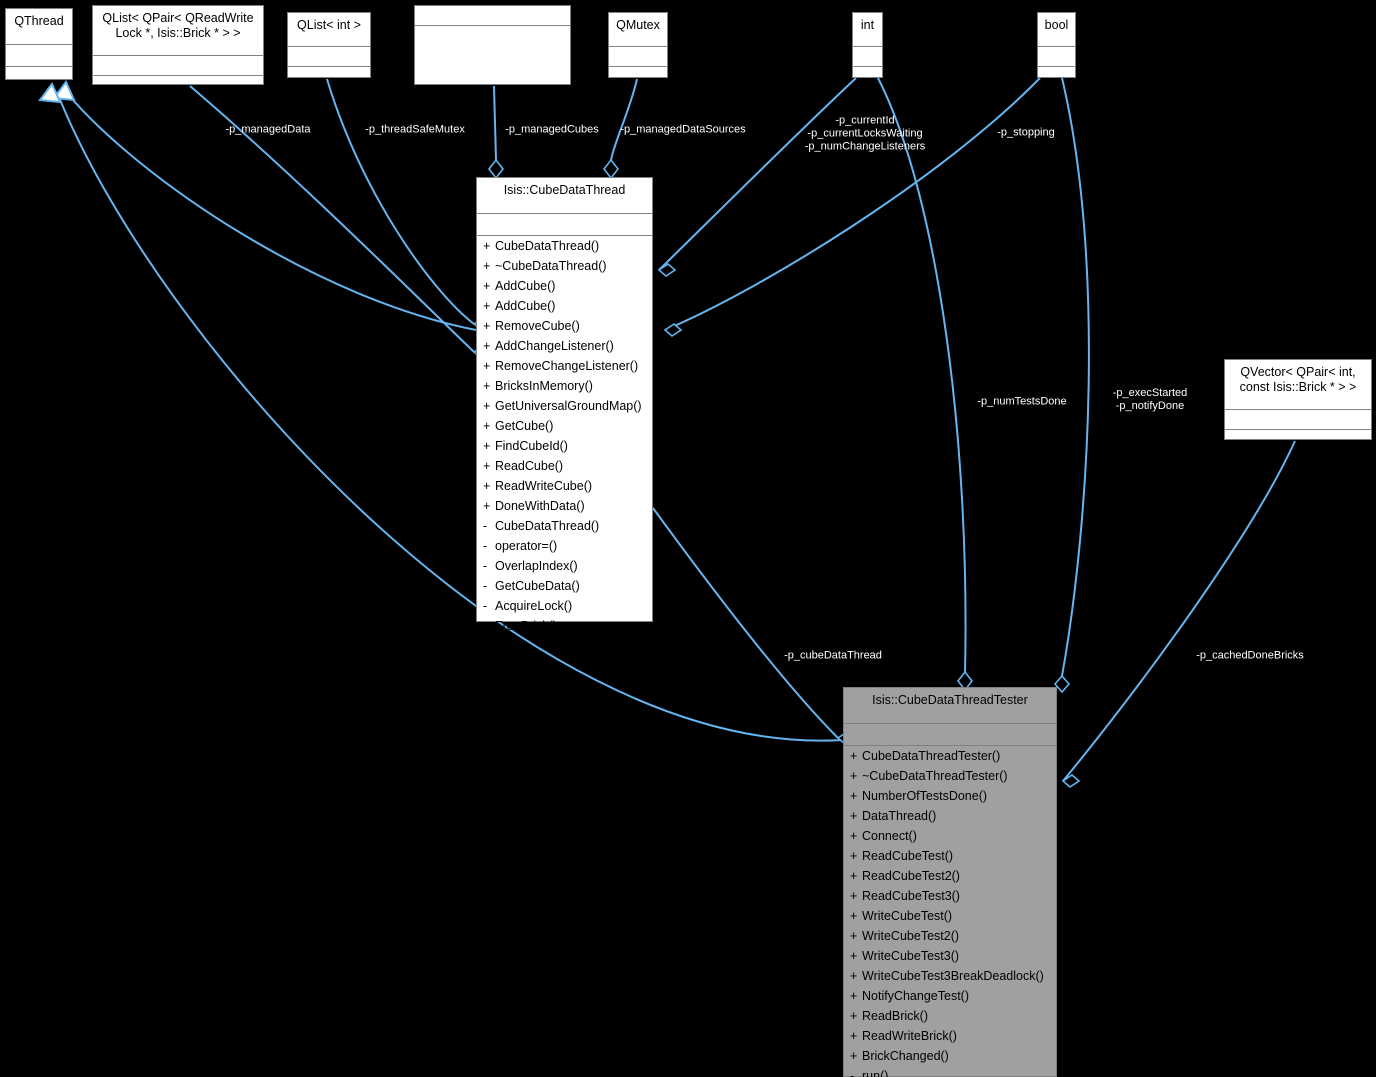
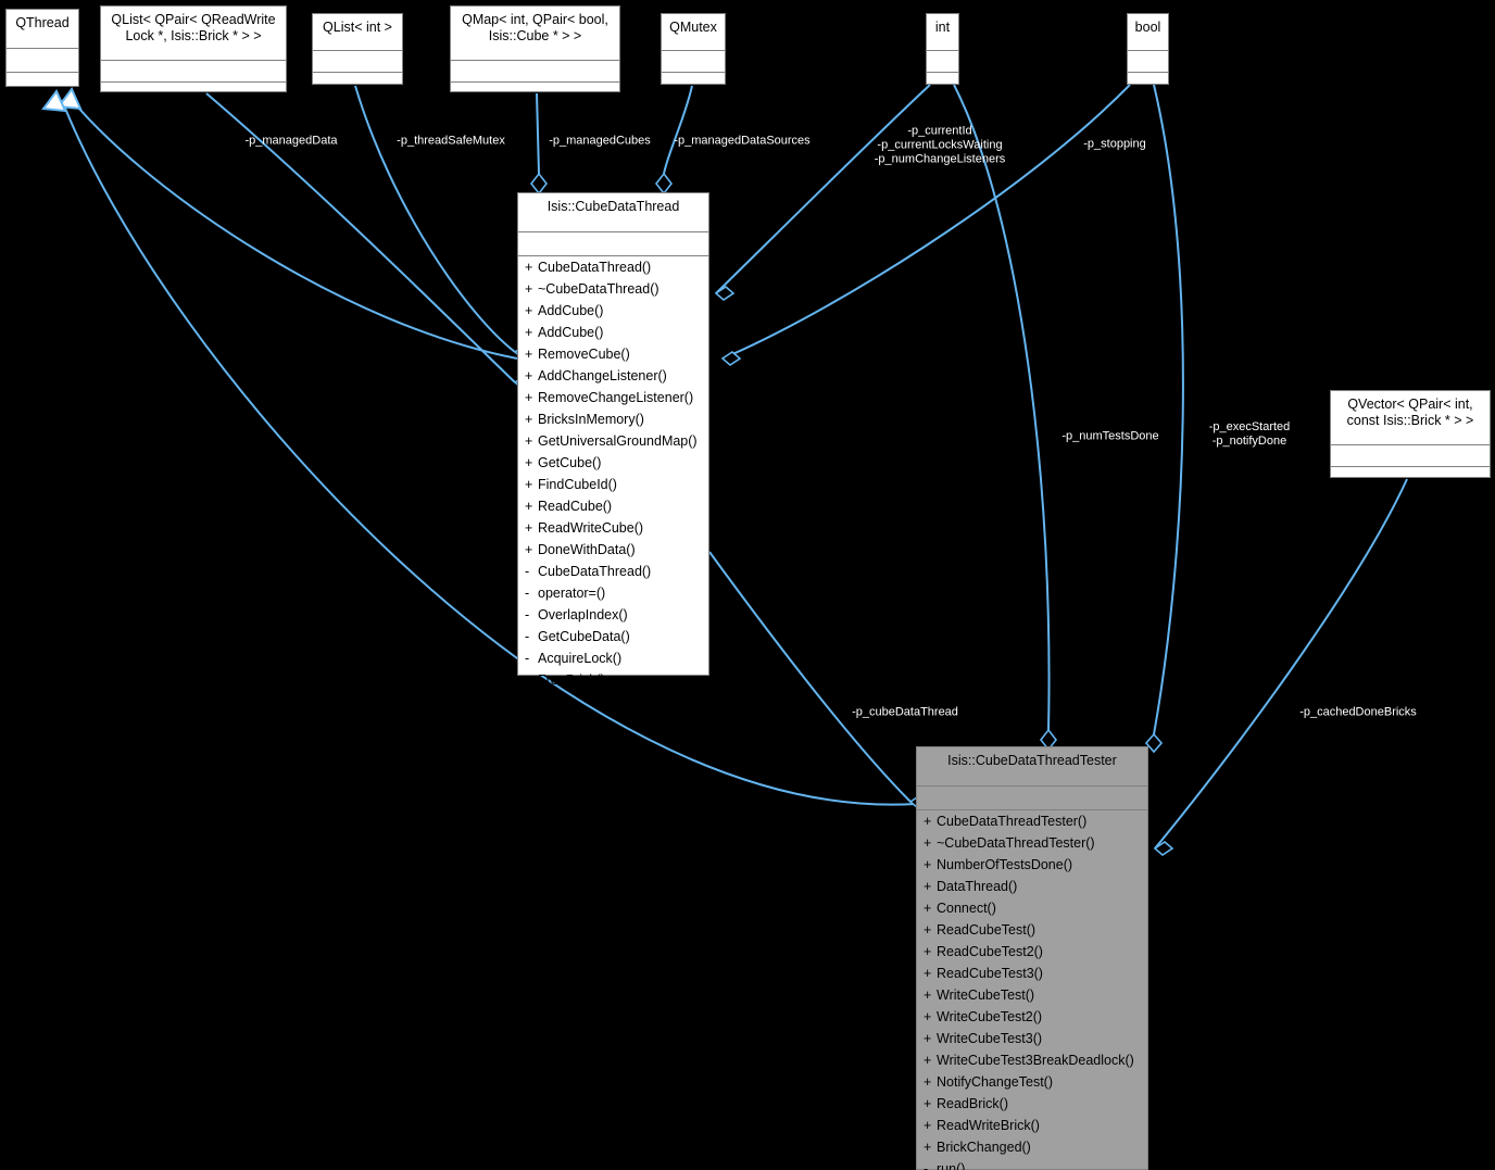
  QThread
  QList< QPair< QReadWrite
  Lock *, Isis::Brick * > >
  QList< int >
+ QMap< int, QPair< bool,
+ Isis::Cube * > >
  QMutex
  int
  bool
  QVector< QPair< int,
  const Isis::Brick * > >
  Isis::CubeDataThread
  + CubeDataThread()
  + ~CubeDataThread()
  + AddCube()
  + AddCube()
  + RemoveCube()
  + AddChangeListener()
  + RemoveChangeListener()
  + BricksInMemory()
  + GetUniversalGroundMap()
  + GetCube()
  + FindCubeId()
  + ReadCube()
  + ReadWriteCube()
  + DoneWithData()
  - CubeDataThread()
  - operator=()
  - OverlapIndex()
  - GetCubeData()
  - AcquireLock()
  - FreeBrick()
  Isis::CubeDataThreadTester
  + CubeDataThreadTester()
  + ~CubeDataThreadTester()
  + NumberOfTestsDone()
  + DataThread()
  + Connect()
  + ReadCubeTest()
  + ReadCubeTest2()
  + ReadCubeTest3()
  + WriteCubeTest()
  + WriteCubeTest2()
  + WriteCubeTest3()
  + WriteCubeTest3BreakDeadlock()
  + NotifyChangeTest()
  + ReadBrick()
  + ReadWriteBrick()
  + BrickChanged()
  - run()
  -p_managedData
  -p_threadSafeMutex
  -p_managedCubes
  -p_managedDataSources
  -p_currentId
  -p_currentLocksWaiting
  -p_numChangeListeners
  -p_stopping
  -p_numTestsDone
  -p_execStarted
  -p_notifyDone
  -p_cubeDataThread
  -p_cachedDoneBricks
